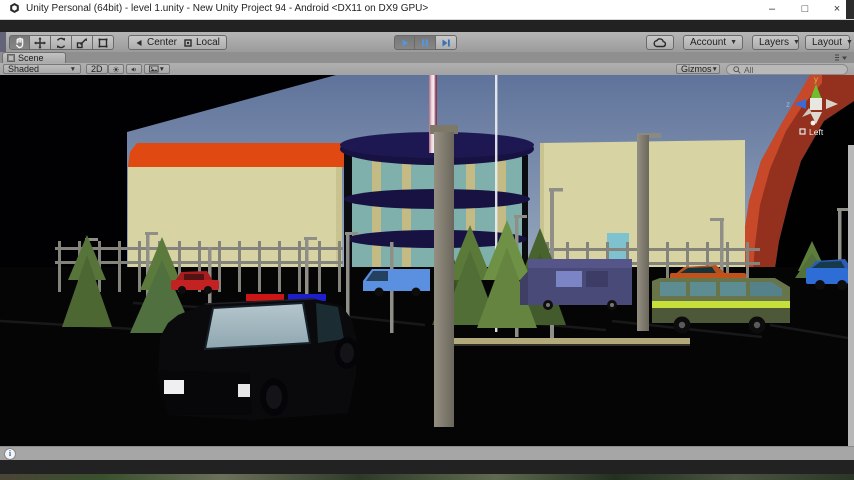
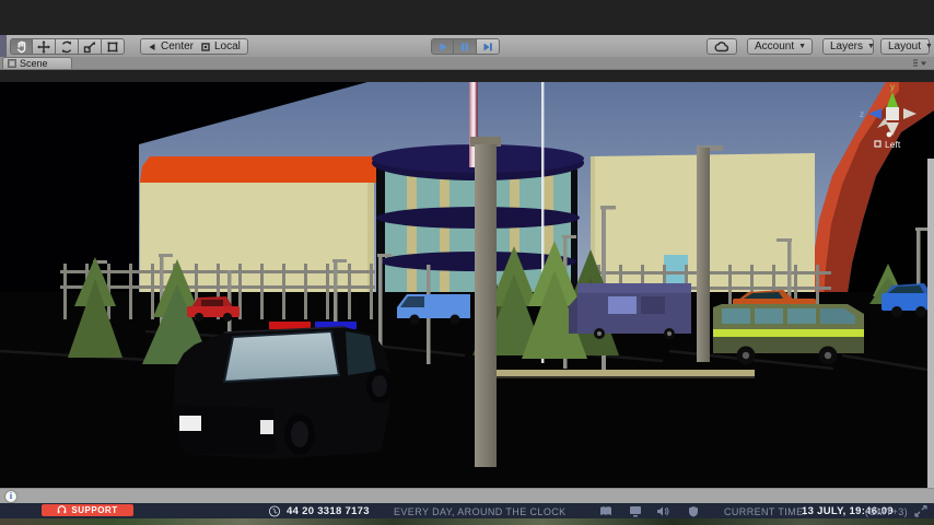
- Unity Personal (64bit) - level 1.unity - New Unity Project 94 - Android <DX11 on DX9 GPU>
- –
- □
- ×
  Center
  Local
  Account
  Layers
  Layout
  Scene
- Shaded
- 2D
- Gizmos
- All
  y
  z
  Left
  i
+ SUPPORT
+ 44 20 3318 7173
+ EVERY DAY, AROUND THE CLOCK
+ CURRENT TIME:
+ 13 JULY, 19:46:09
+ (GMT+3)
